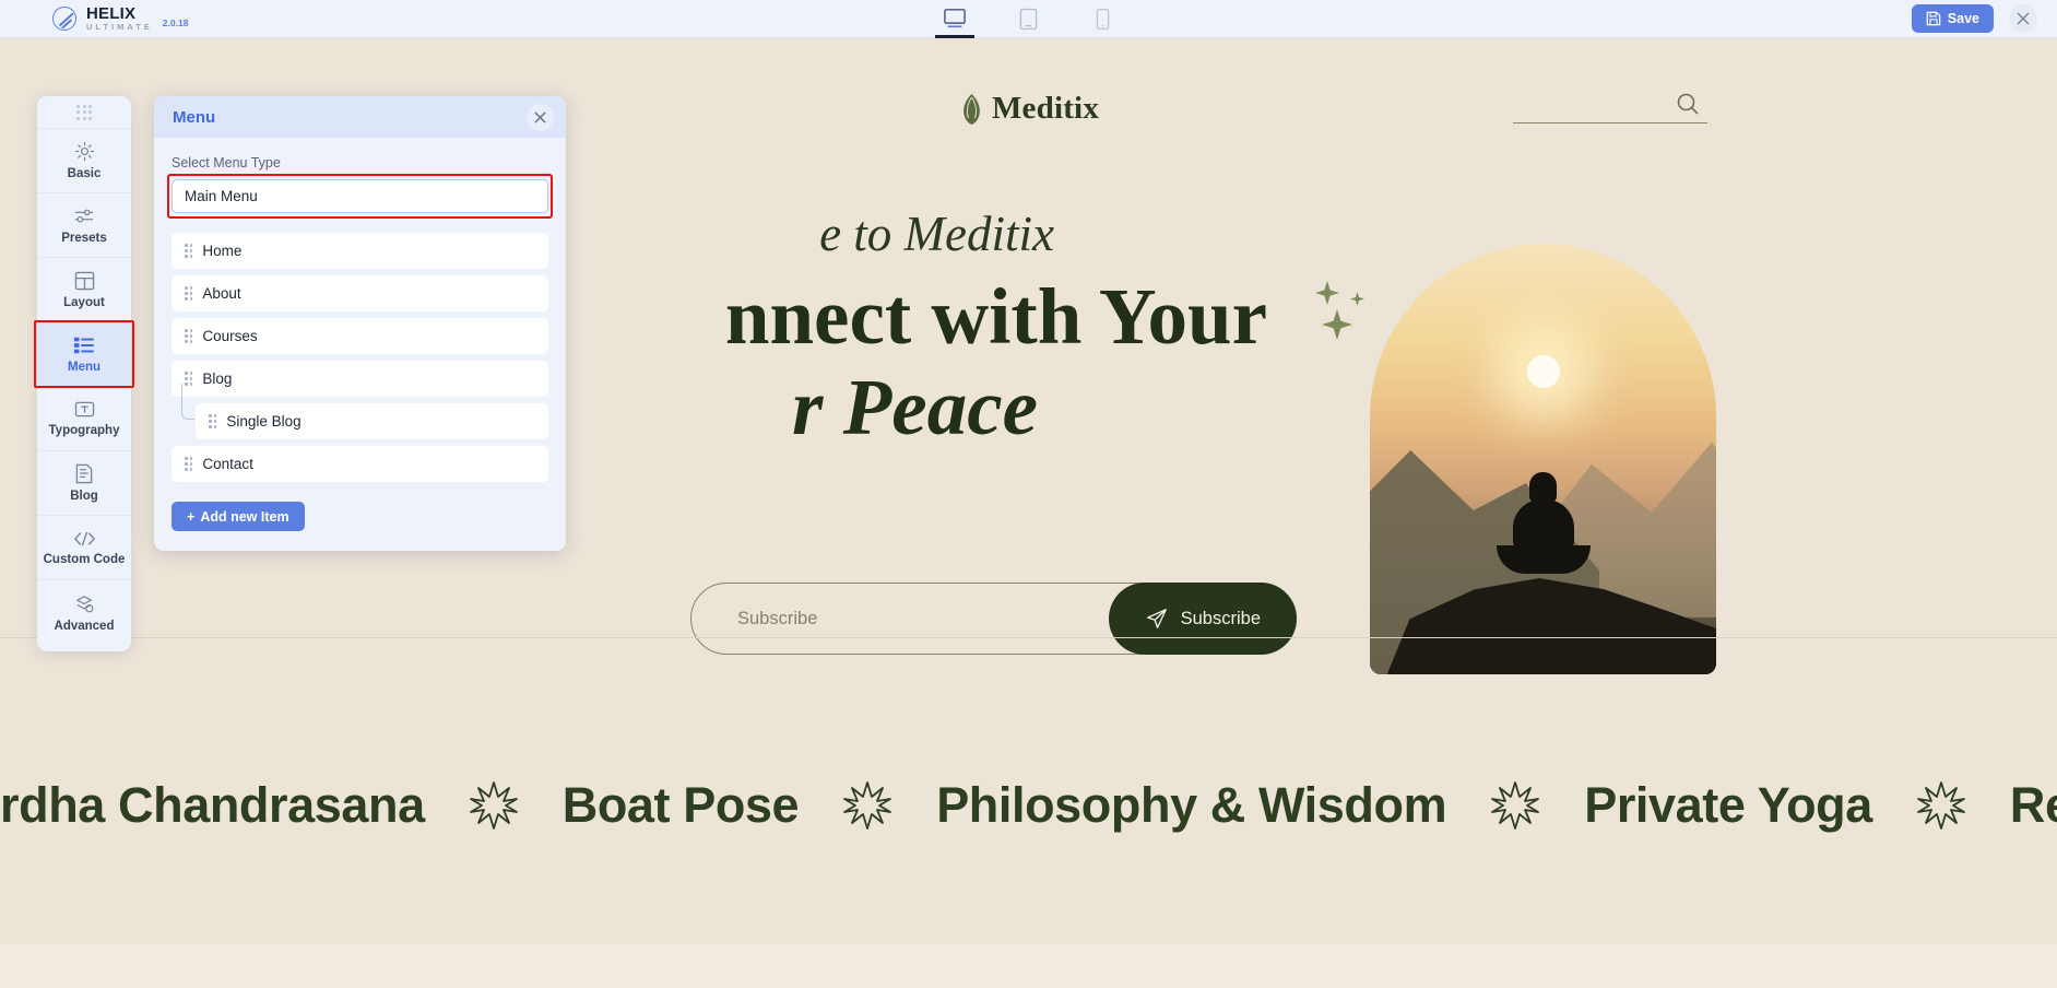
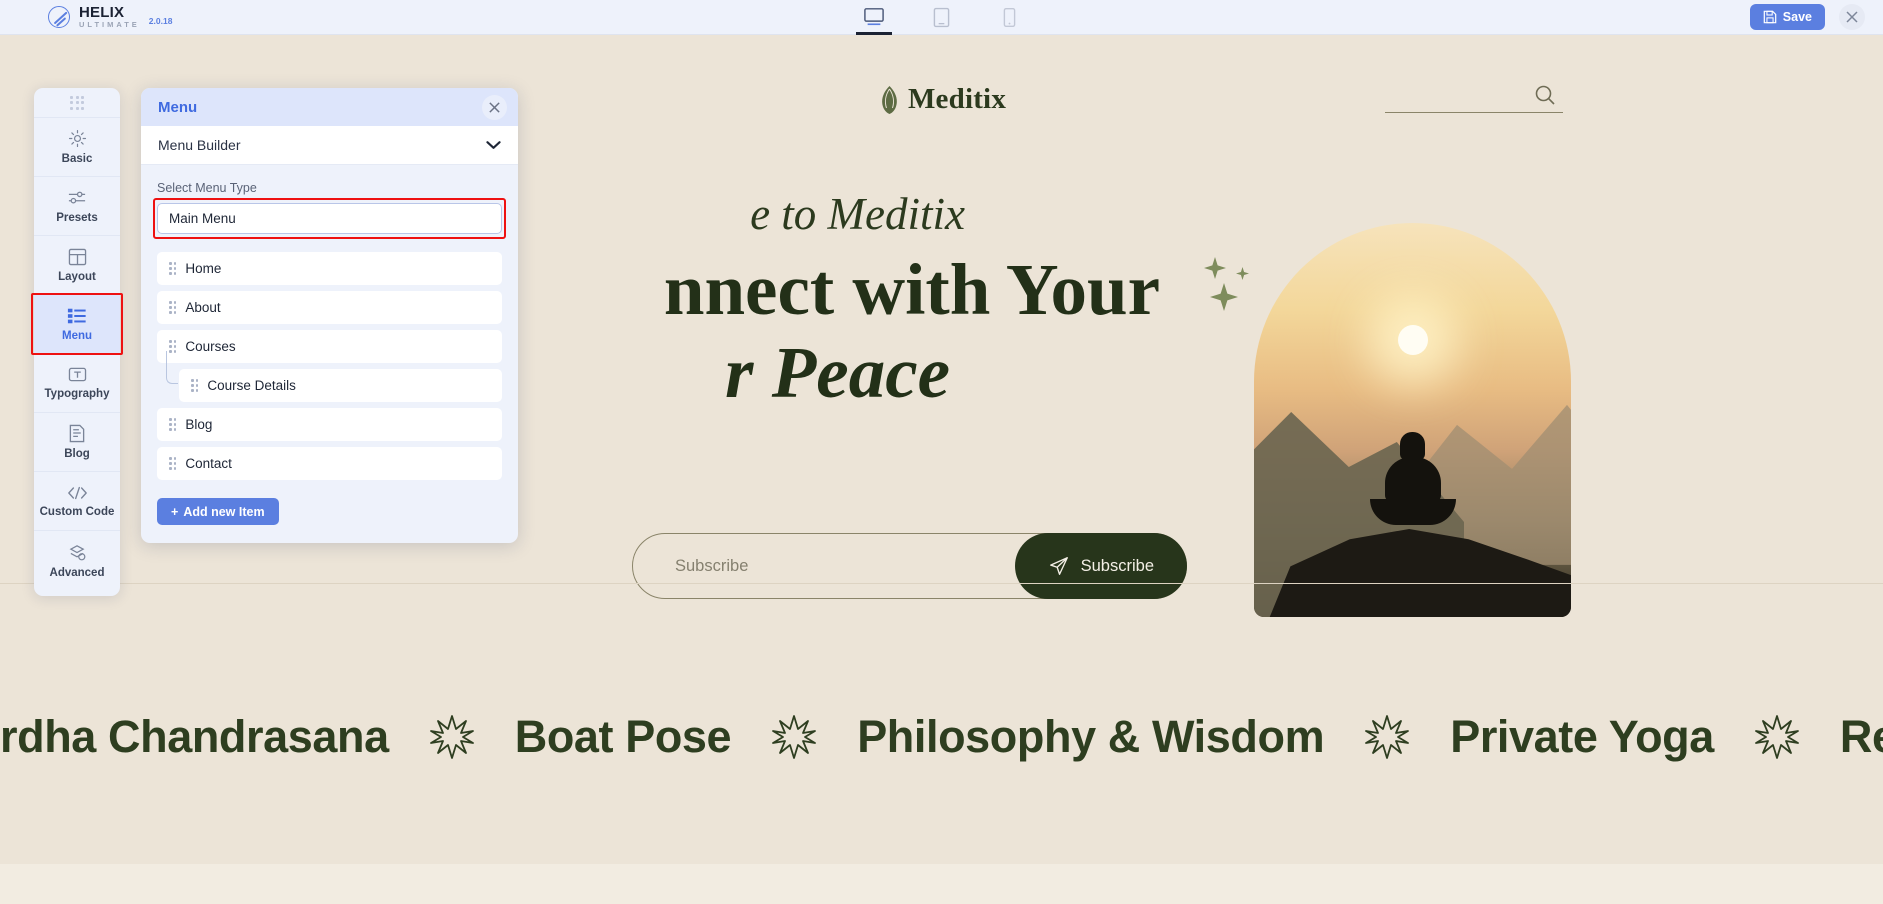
  Meditix
  e to Meditix
  nnect with Your
  r Peace
  Subscribe
  Subscribe
  rdha Chandrasana
  Boat Pose
  Philosophy & Wisdom
  Private Yoga
  HELIX
  ULTIMATE
  2.0.18
  Save
  Basic
  Presets
  Layout
  Menu
  Typography
  Blog
  Custom Code
  Advanced
  Menu
+ Menu Builder
  Select Menu Type
  Main Menu
  Home
  About
  Courses
+ Course Details
  Blog
- Single Blog
  Contact
  +
  Add new Item
